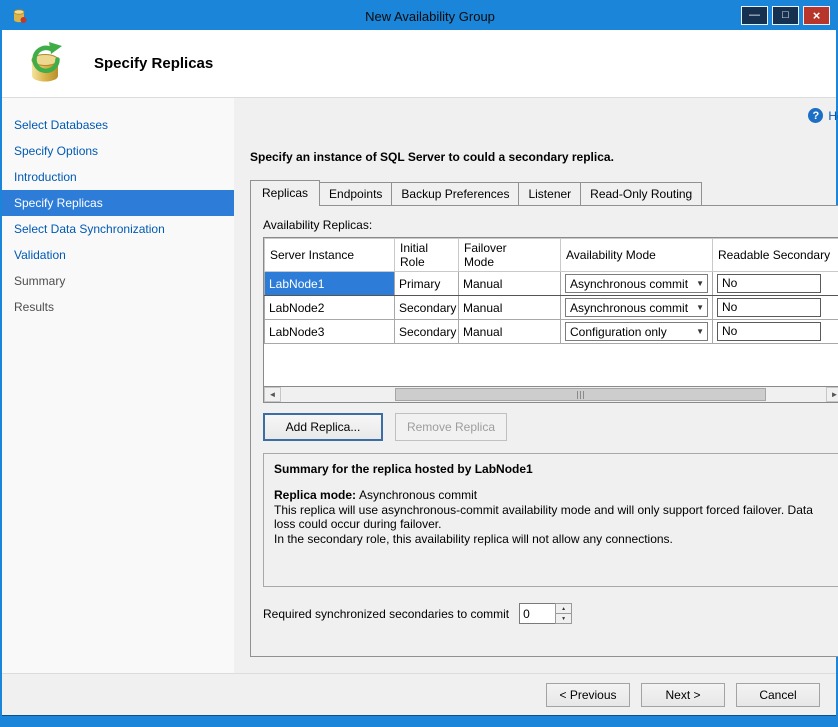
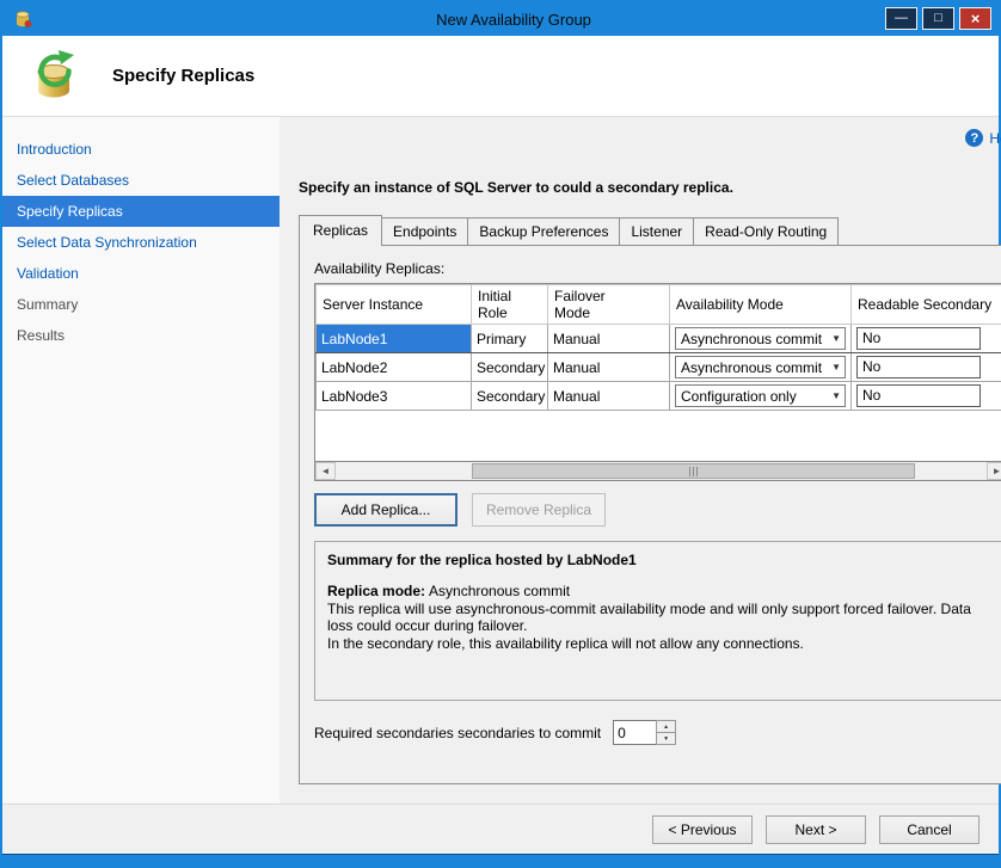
  New Availability Group
  —
  □
  ×
  Specify Replicas
- Select Databases
+ Introduction
- Specify Options
- Introduction
+ Select Databases
  Specify Replicas
  Select Data Synchronization
  Validation
  Summary
  Results
  ?
  Specify an instance of SQL Server to could a secondary replica.
  Replicas
  Endpoints
  Backup Preferences
  Listener
  Read-Only Routing
  Availability Replicas:
  Server Instance	Initial Role	Failover Mode	Availability Mode	Readable Secondary
  LabNode1	Primary	Manual	Asynchronous commit ▼	No
  LabNode2	Secondary	Manual	Asynchronous commit ▼	No
  LabNode3	Secondary	Manual	Configuration only ▼	No
  ◄
  ►
  Add Replica...
  Remove Replica
  Summary for the replica hosted by LabNode1
  Replica mode: Asynchronous commit
  This replica will use asynchronous-commit availability mode and will only support forced failover. Data loss could occur during failover.
  In the secondary role, this availability replica will not allow any connections.
- Required synchronized secondaries to commit
+ Required secondaries secondaries to commit
  0
  < Previous
  Next >
  Cancel
